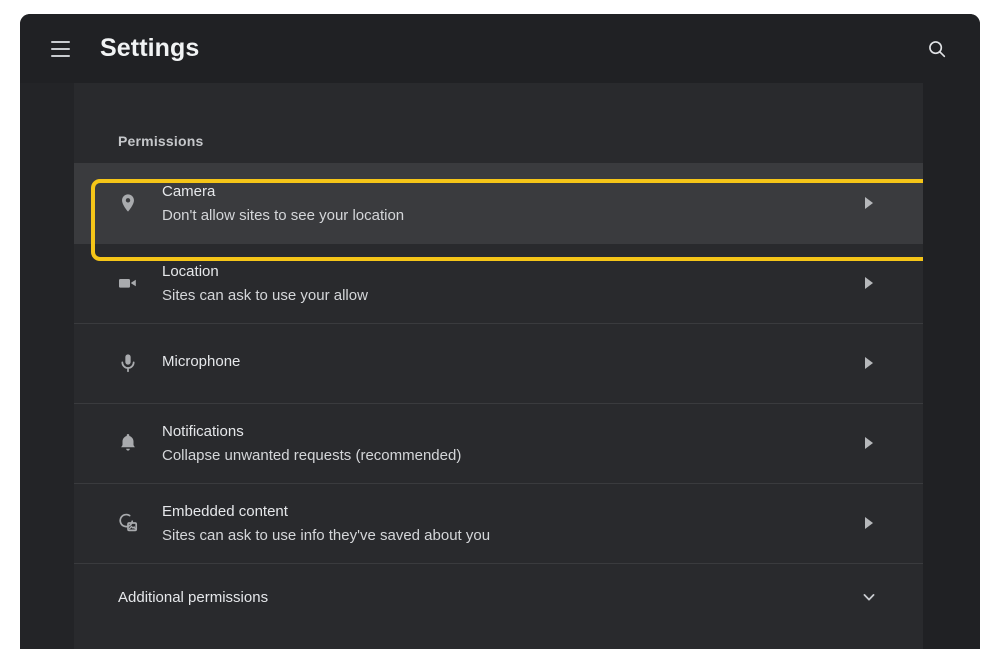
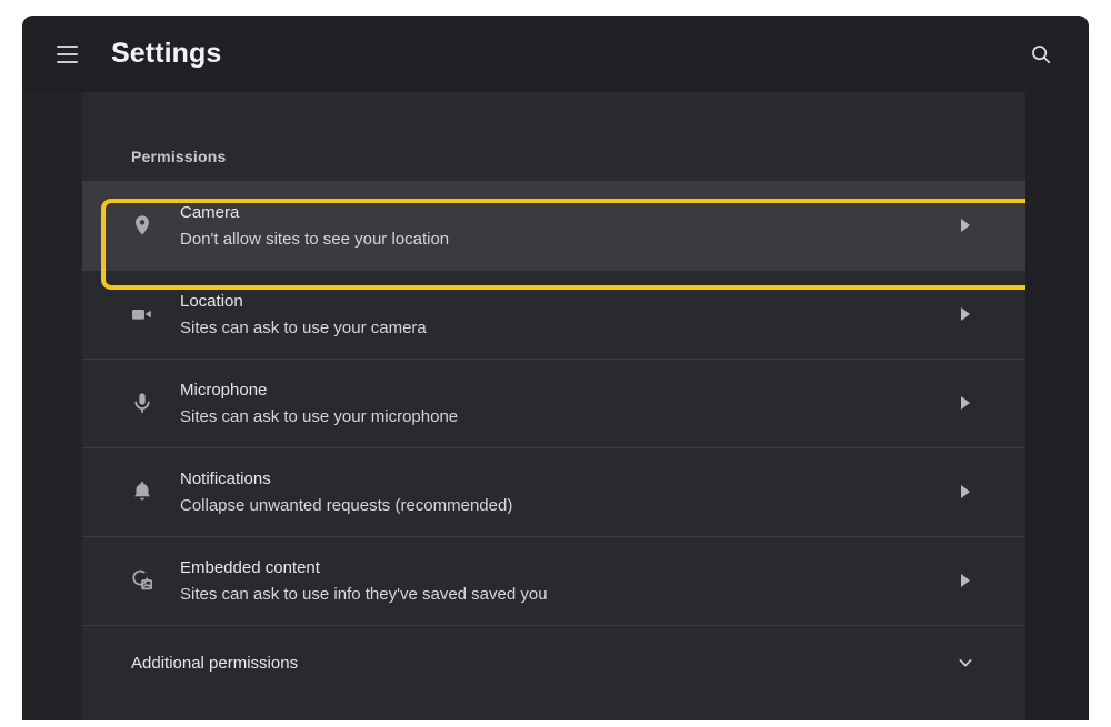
  Settings
  Permissions
  Camera
  Don't allow sites to see your location
  Location
- Sites can ask to use your allow
+ Sites can ask to use your camera
  Microphone
+ Sites can ask to use your microphone
  Notifications
  Collapse unwanted requests (recommended)
  Embedded content
- Sites can ask to use info they've saved about you
+ Sites can ask to use info they've saved saved you
  Additional permissions
